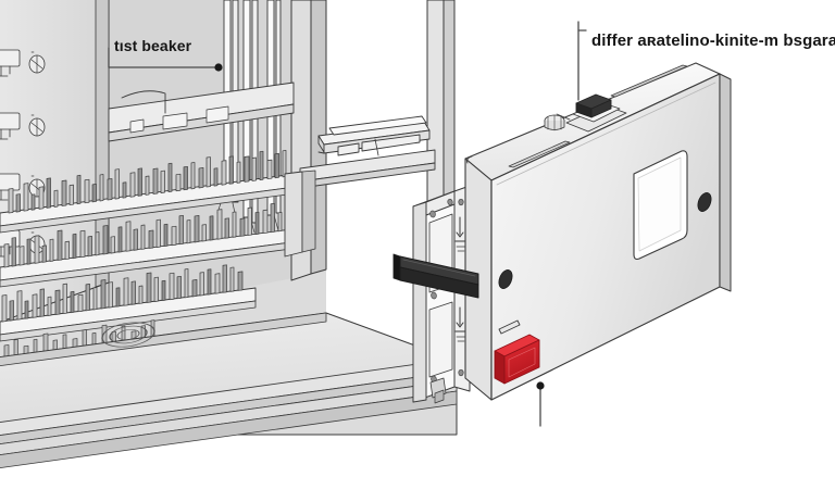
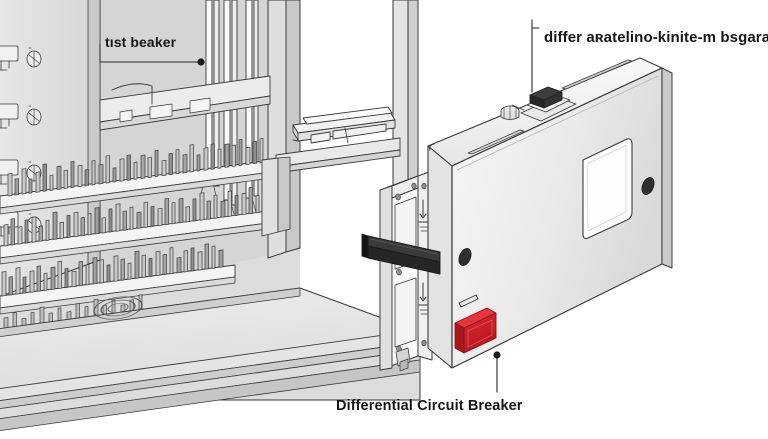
  tıst beaker
  differ aʀatelino-kinite-m bsgara
+ Differential Circuit Breaker
